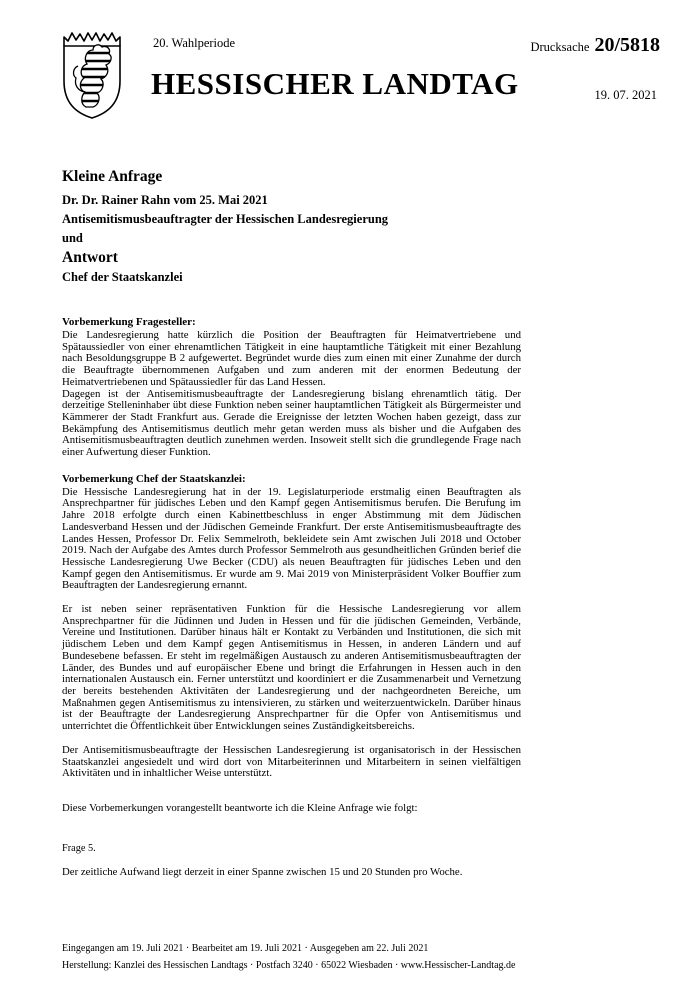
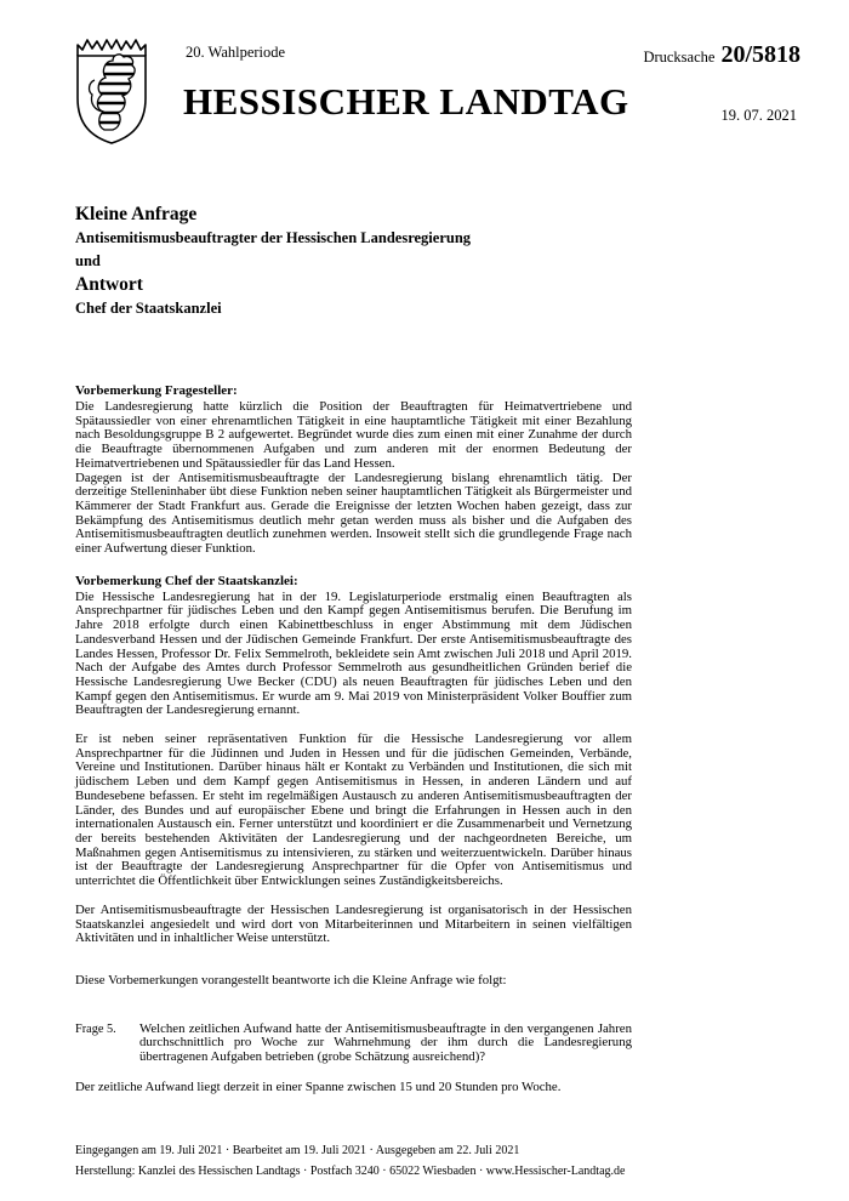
  20. Wahlperiode
  HESSISCHER LANDTAG
  Drucksache 20/5818
  19. 07. 2021
  Kleine Anfrage
- Dr. Dr. Rainer Rahn vom 25. Mai 2021
  Antisemitismusbeauftragter der Hessischen Landesregierung
  und
  Antwort
  Chef der Staatskanzlei
  Vorbemerkung Fragesteller:
  Die Landesregierung hatte kürzlich die Position der Beauftragten für Heimatvertriebene und Spätaussiedler von einer ehrenamtlichen Tätigkeit in eine hauptamtliche Tätigkeit mit einer Bezahlung nach Besoldungsgruppe B 2 aufgewertet. Begründet wurde dies zum einen mit einer Zunahme der durch die Beauftragte übernommenen Aufgaben und zum anderen mit der enormen Bedeutung der Heimatvertriebenen und Spätaussiedler für das Land Hessen.
  Dagegen ist der Antisemitismusbeauftragte der Landesregierung bislang ehrenamtlich tätig. Der derzeitige Stelleninhaber übt diese Funktion neben seiner hauptamtlichen Tätigkeit als Bürgermeister und Kämmerer der Stadt Frankfurt aus. Gerade die Ereignisse der letzten Wochen haben gezeigt, dass zur Bekämpfung des Antisemitismus deutlich mehr getan werden muss als bisher und die Aufgaben des Antisemitismusbeauftragten deutlich zunehmen werden. Insoweit stellt sich die grundlegende Frage nach einer Aufwertung dieser Funktion.
  Vorbemerkung Chef der Staatskanzlei:
- Die Hessische Landesregierung hat in der 19. Legislaturperiode erstmalig einen Beauftragten als Ansprechpartner für jüdisches Leben und den Kampf gegen Antisemitismus berufen. Die Berufung im Jahre 2018 erfolgte durch einen Kabinettbeschluss in enger Abstimmung mit dem Jüdischen Landesverband Hessen und der Jüdischen Gemeinde Frankfurt. Der erste Antisemitismusbeauftragte des Landes Hessen, Professor Dr. Felix Semmelroth, bekleidete sein Amt zwischen Juli 2018 und October 2019. Nach der Aufgabe des Amtes durch Professor Semmelroth aus gesundheitlichen Gründen berief die Hessische Landesregierung Uwe Becker (CDU) als neuen Beauftragten für jüdisches Leben und den Kampf gegen den Antisemitismus. Er wurde am 9. Mai 2019 von Ministerpräsident Volker Bouffier zum Beauftragten der Landesregierung ernannt.
+ Die Hessische Landesregierung hat in der 19. Legislaturperiode erstmalig einen Beauftragten als Ansprechpartner für jüdisches Leben und den Kampf gegen Antisemitismus berufen. Die Berufung im Jahre 2018 erfolgte durch einen Kabinettbeschluss in enger Abstimmung mit dem Jüdischen Landesverband Hessen und der Jüdischen Gemeinde Frankfurt. Der erste Antisemitismusbeauftragte des Landes Hessen, Professor Dr. Felix Semmelroth, bekleidete sein Amt zwischen Juli 2018 und April 2019. Nach der Aufgabe des Amtes durch Professor Semmelroth aus gesundheitlichen Gründen berief die Hessische Landesregierung Uwe Becker (CDU) als neuen Beauftragten für jüdisches Leben und den Kampf gegen den Antisemitismus. Er wurde am 9. Mai 2019 von Ministerpräsident Volker Bouffier zum Beauftragten der Landesregierung ernannt.
  Er ist neben seiner repräsentativen Funktion für die Hessische Landesregierung vor allem Ansprechpartner für die Jüdinnen und Juden in Hessen und für die jüdischen Gemeinden, Verbände, Vereine und Institutionen. Darüber hinaus hält er Kontakt zu Verbänden und Institutionen, die sich mit jüdischem Leben und dem Kampf gegen Antisemitismus in Hessen, in anderen Ländern und auf Bundesebene befassen. Er steht im regelmäßigen Austausch zu anderen Antisemitismusbeauftragten der Länder, des Bundes und auf europäischer Ebene und bringt die Erfahrungen in Hessen auch in den internationalen Austausch ein. Ferner unterstützt und koordiniert er die Zusammenarbeit und Vernetzung der bereits bestehenden Aktivitäten der Landesregierung und der nachgeordneten Bereiche, um Maßnahmen gegen Antisemitismus zu intensivieren, zu stärken und weiterzuentwickeln. Darüber hinaus ist der Beauftragte der Landesregierung Ansprechpartner für die Opfer von Antisemitismus und unterrichtet die Öffentlichkeit über Entwicklungen seines Zuständigkeitsbereichs.
  Der Antisemitismusbeauftragte der Hessischen Landesregierung ist organisatorisch in der Hessischen Staatskanzlei angesiedelt und wird dort von Mitarbeiterinnen und Mitarbeitern in seinen vielfältigen Aktivitäten und in inhaltlicher Weise unterstützt.
  Diese Vorbemerkungen vorangestellt beantworte ich die Kleine Anfrage wie folgt:
  Frage 5.
+ Welchen zeitlichen Aufwand hatte der Antisemitismusbeauftragte in den vergangenen Jahren durchschnittlich pro Woche zur Wahrnehmung der ihm durch die Landesregierung übertragenen Aufgaben betrieben (grobe Schätzung ausreichend)?
  Der zeitliche Aufwand liegt derzeit in einer Spanne zwischen 15 und 20 Stunden pro Woche.
  Eingegangen am 19. Juli 2021 · Bearbeitet am 19. Juli 2021 · Ausgegeben am 22. Juli 2021
  Herstellung: Kanzlei des Hessischen Landtags · Postfach 3240 · 65022 Wiesbaden · www.Hessischer-Landtag.de
